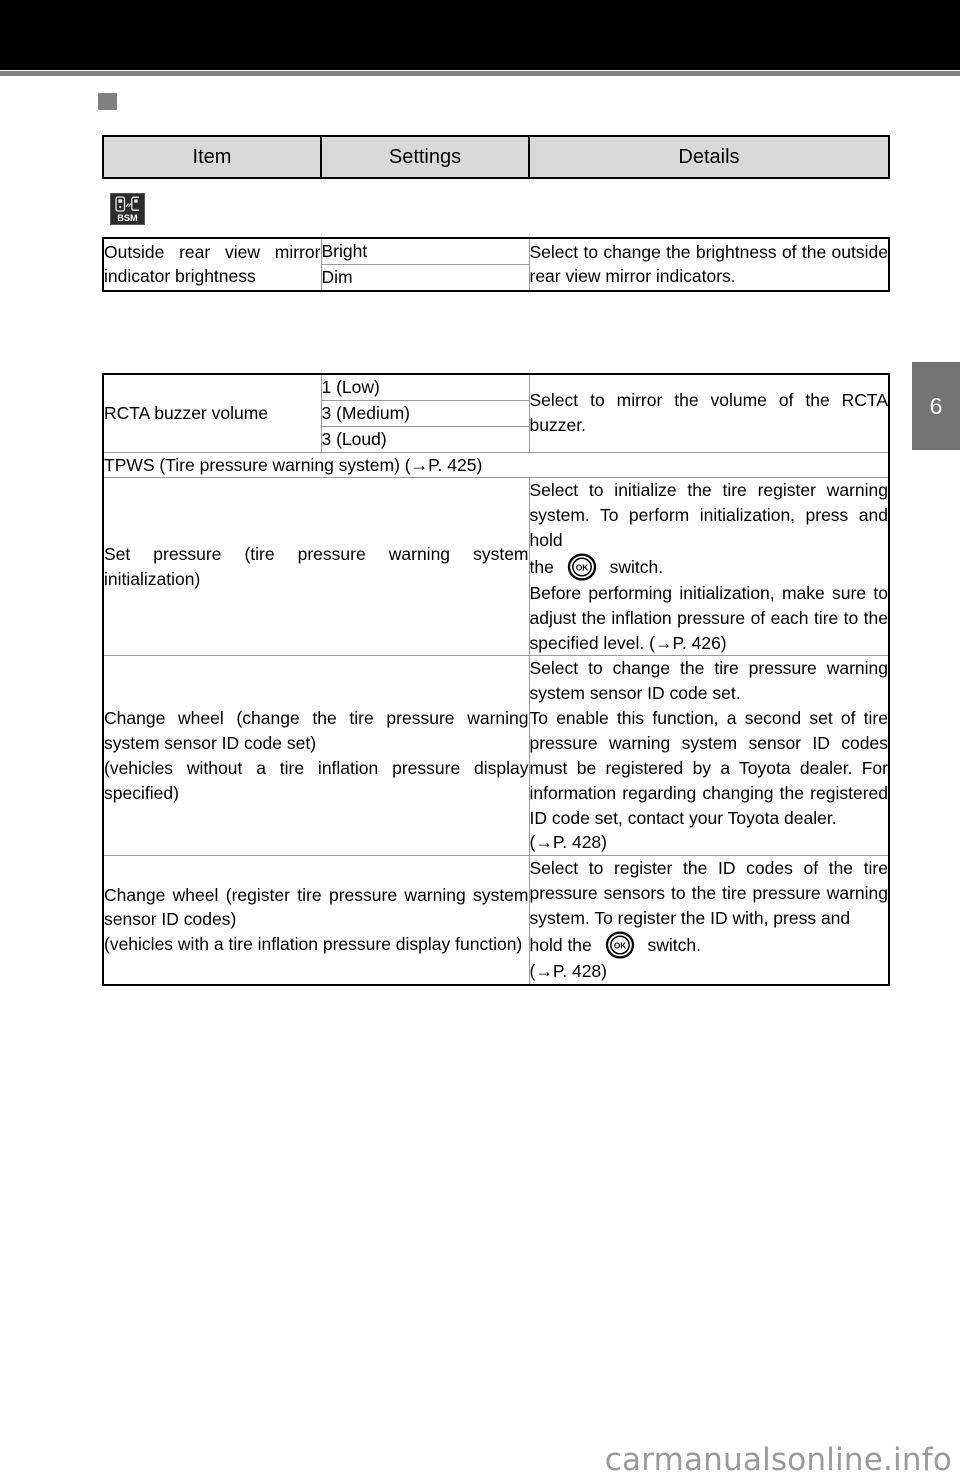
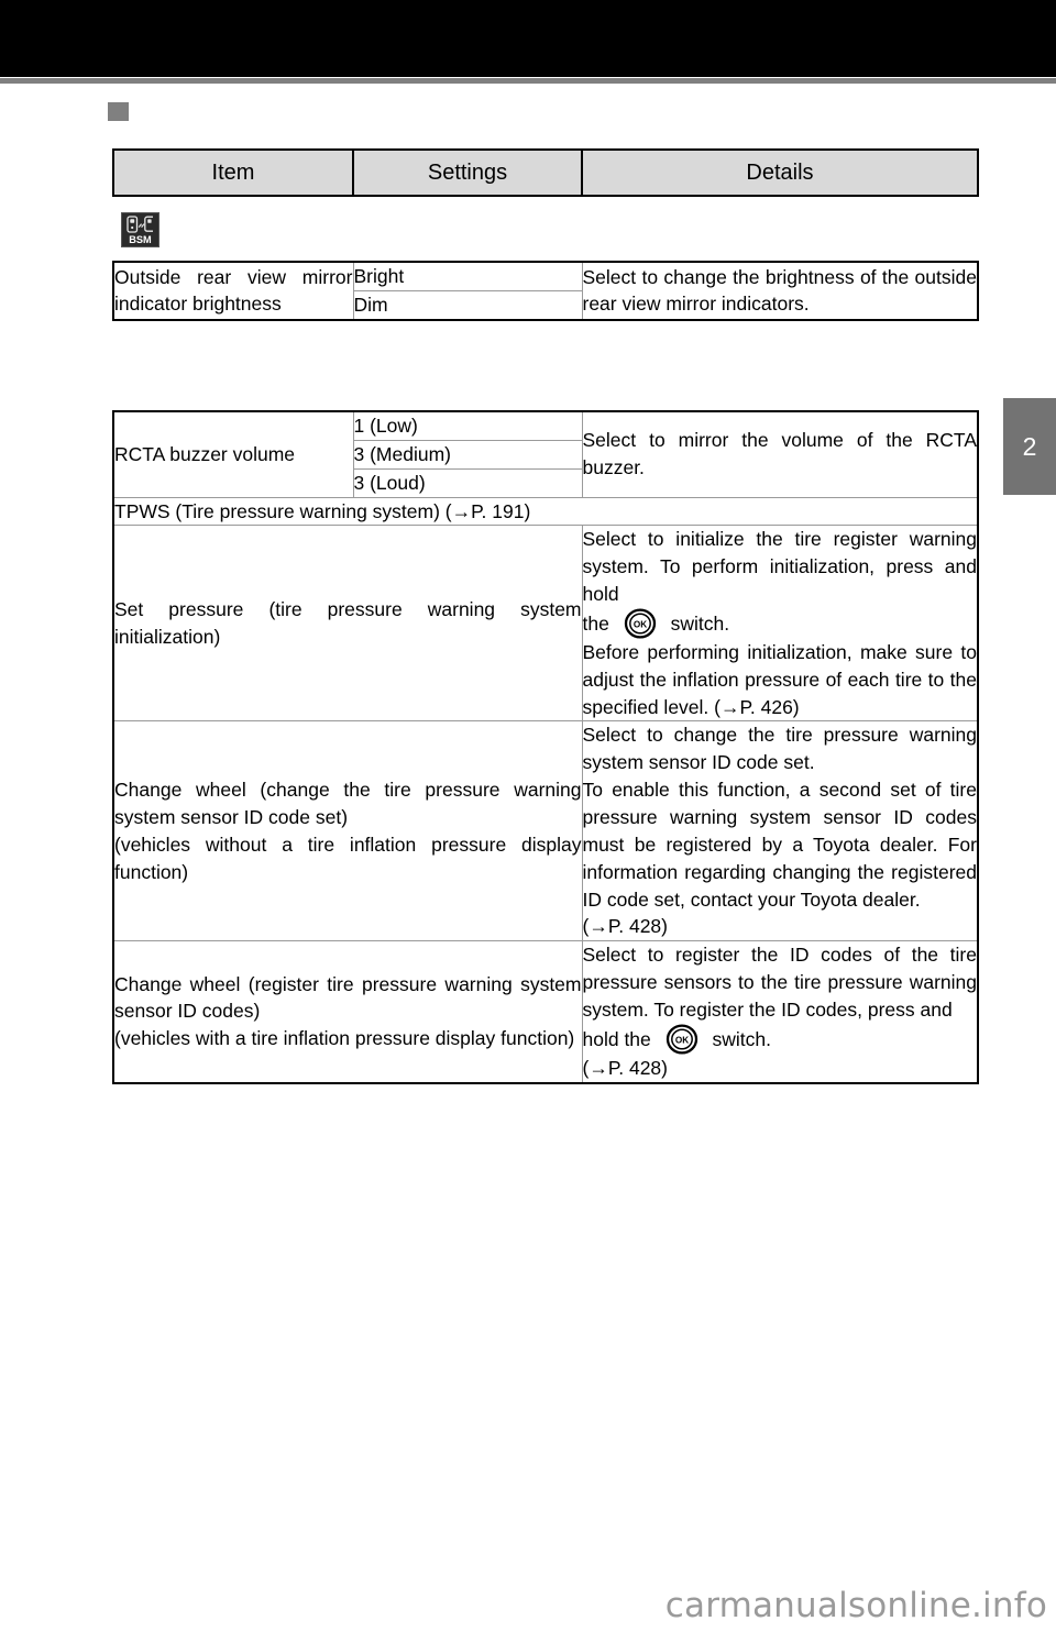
  Item	Settings	Details
  BSM
  Outside rear view mirror indicator brightness	Bright	Select to change the brightness of the outside rear view mirror indicators.
  Dim
  RCTA buzzer volume	1 (Low)	Select to mirror the volume of the RCTA buzzer.
  3 (Medium)
  3 (Loud)
- TPWS (Tire pressure warning system) (→P. 425)
+ TPWS (Tire pressure warning system) (→P. 191)
  Set pressure (tire pressure warning system initialization)	Select to initialize the tire register warning system. To perform initialization, press and hold the OK switch. Before performing initialization, make sure to adjust the inflation pressure of each tire to the specified level. (→P. 426)
- Change wheel (change the tire pressure warning system sensor ID code set) (vehicles without a tire inflation pressure display specified)	Select to change the tire pressure warning system sensor ID code set. To enable this function, a second set of tire pressure warning system sensor ID codes must be registered by a Toyota dealer. For information regarding changing the registered ID code set, contact your Toyota dealer. (→P. 428)
+ Change wheel (change the tire pressure warning system sensor ID code set) (vehicles without a tire inflation pressure display function)	Select to change the tire pressure warning system sensor ID code set. To enable this function, a second set of tire pressure warning system sensor ID codes must be registered by a Toyota dealer. For information regarding changing the registered ID code set, contact your Toyota dealer. (→P. 428)
- Change wheel (register tire pressure warning system sensor ID codes) (vehicles with a tire inflation pressure display function)	Select to register the ID codes of the tire pressure sensors to the tire pressure warning system. To register the ID with, press and hold the OK switch. (→P. 428)
+ Change wheel (register tire pressure warning system sensor ID codes) (vehicles with a tire inflation pressure display function)	Select to register the ID codes of the tire pressure sensors to the tire pressure warning system. To register the ID codes, press and hold the OK switch. (→P. 428)
- 6
+ 2
  carmanualsonline.info
